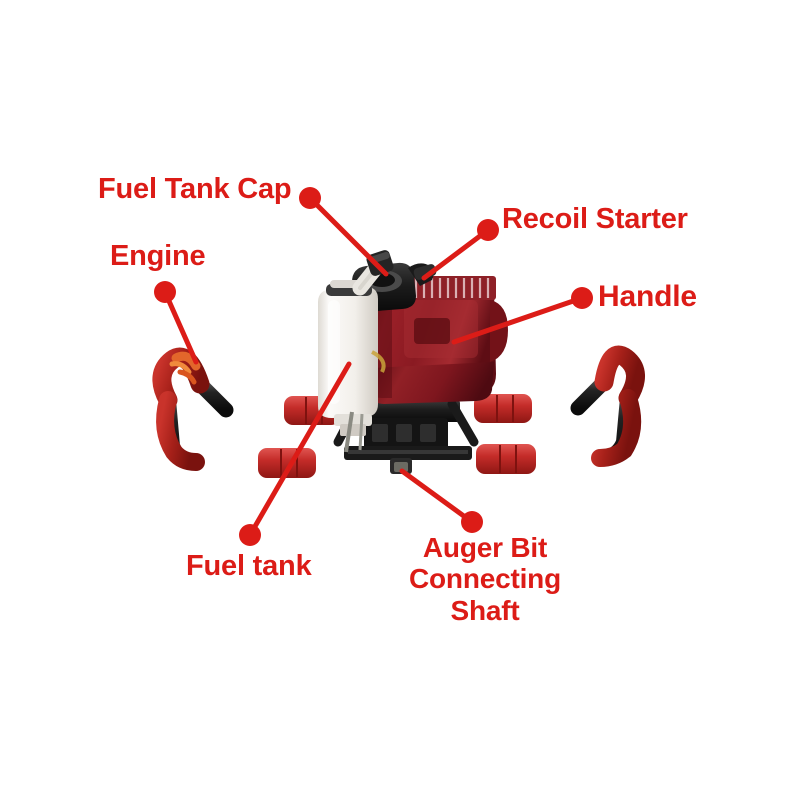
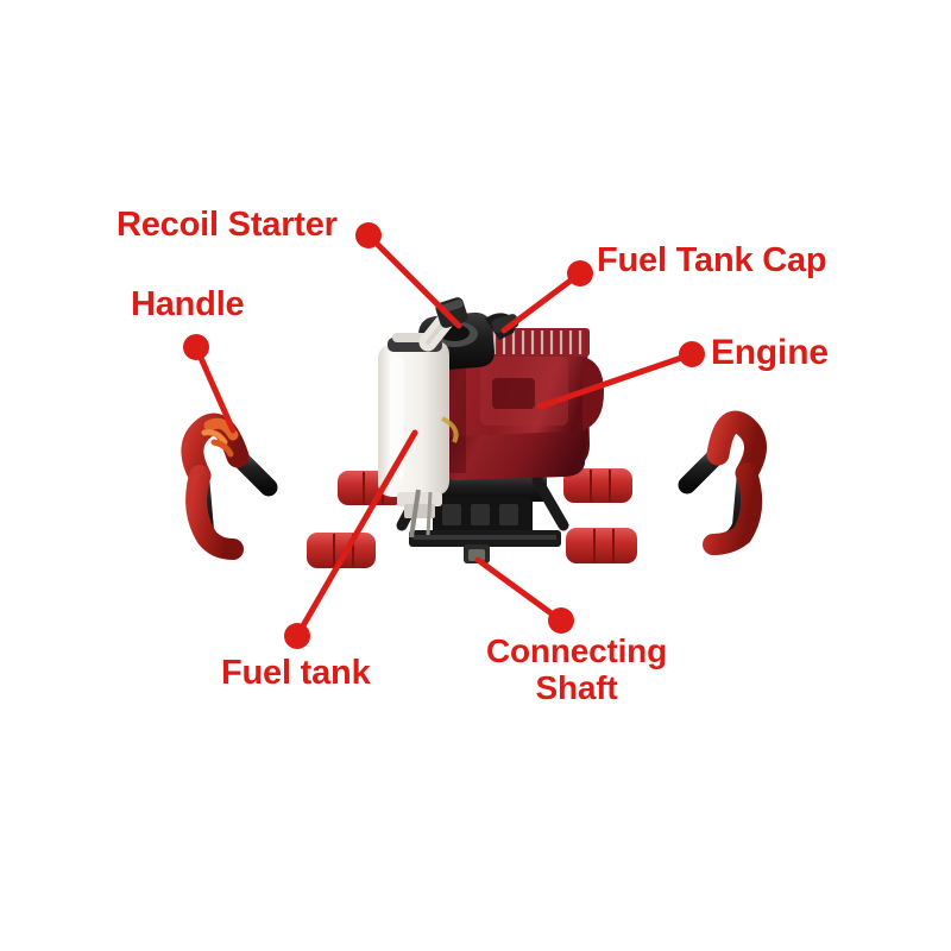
- Fuel Tank Cap
+ Recoil Starter
- Engine
+ Handle
- Recoil Starter
+ Fuel Tank Cap
- Handle
+ Engine
  Fuel tank
- Auger Bit
  Connecting
  Shaft
